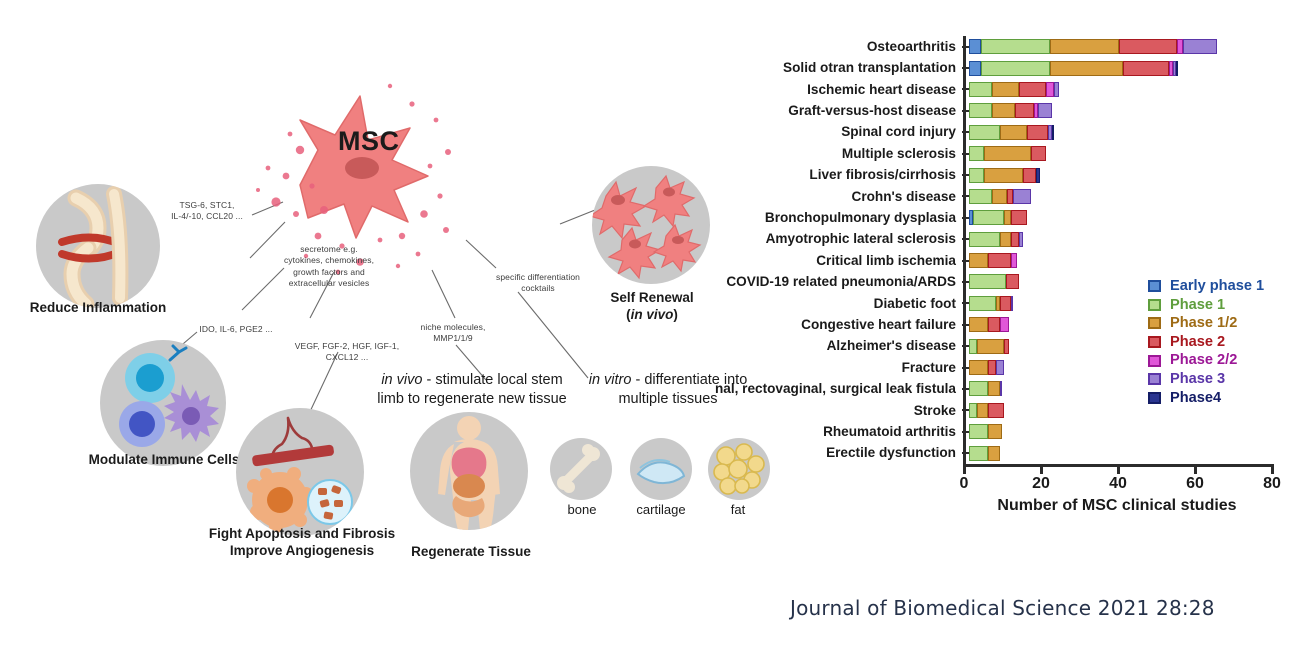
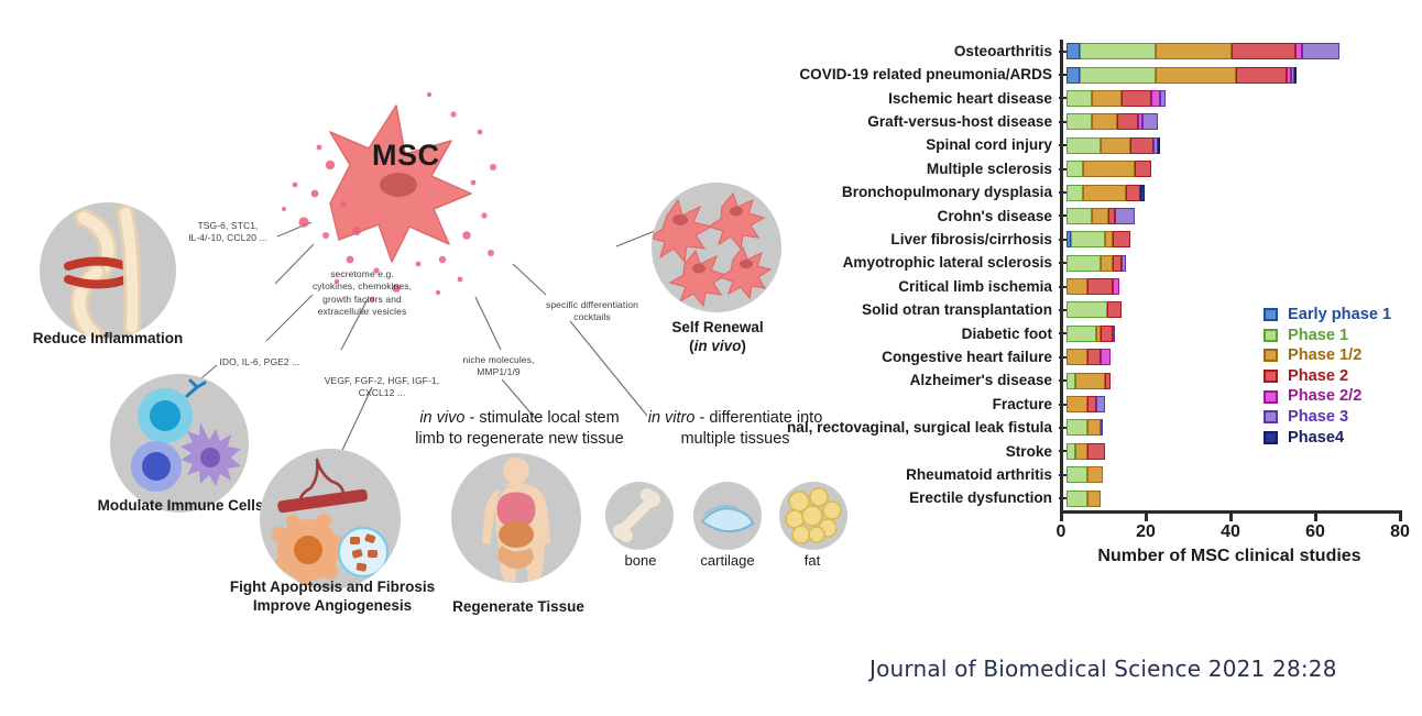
  MSC
  Reduce Inflammation
  Modulate Immune Cells
  Fight Apoptosis and Fibrosis
  Improve Angiogenesis
  Regenerate Tissue
  bone
  cartilage
  fat
  Self Renewal
  (in vivo)
  TSG-6, STC1,
  IL-4/-10, CCL20 ...
  secretome e.g.
  cytokines, chemokines,
  growth factors and
  extracellular vesicles
  IDO, IL-6, PGE2 ...
  VEGF, FGF-2, HGF, IGF-1,
  CXCL12 ...
  niche molecules,
  MMP1/1/9
  specific differentiation
  cocktails
  in vivo - stimulate local stem
  limb to regenerate new tissue
  in vitro - differentiate into
  multiple tissues
  Osteoarthritis
- Solid otran transplantation
+ COVID-19 related pneumonia/ARDS
  Ischemic heart disease
  Graft-versus-host disease
  Spinal cord injury
  Multiple sclerosis
- Liver fibrosis/cirrhosis
+ Bronchopulmonary dysplasia
  Crohn's disease
- Bronchopulmonary dysplasia
+ Liver fibrosis/cirrhosis
  Amyotrophic lateral sclerosis
  Critical limb ischemia
- COVID-19 related pneumonia/ARDS
+ Solid otran transplantation
  Diabetic foot
  Congestive heart failure
  Alzheimer's disease
  Fracture
  nal, rectovaginal, surgical leak fistula
  Stroke
  Rheumatoid arthritis
  Erectile dysfunction
  0
  20
  40
  60
  80
  Number of MSC clinical studies
  Early phase 1
  Phase 1
  Phase 1/2
  Phase 2
  Phase 2/2
  Phase 3
  Phase4
  Journal of Biomedical Science 2021 28:28
